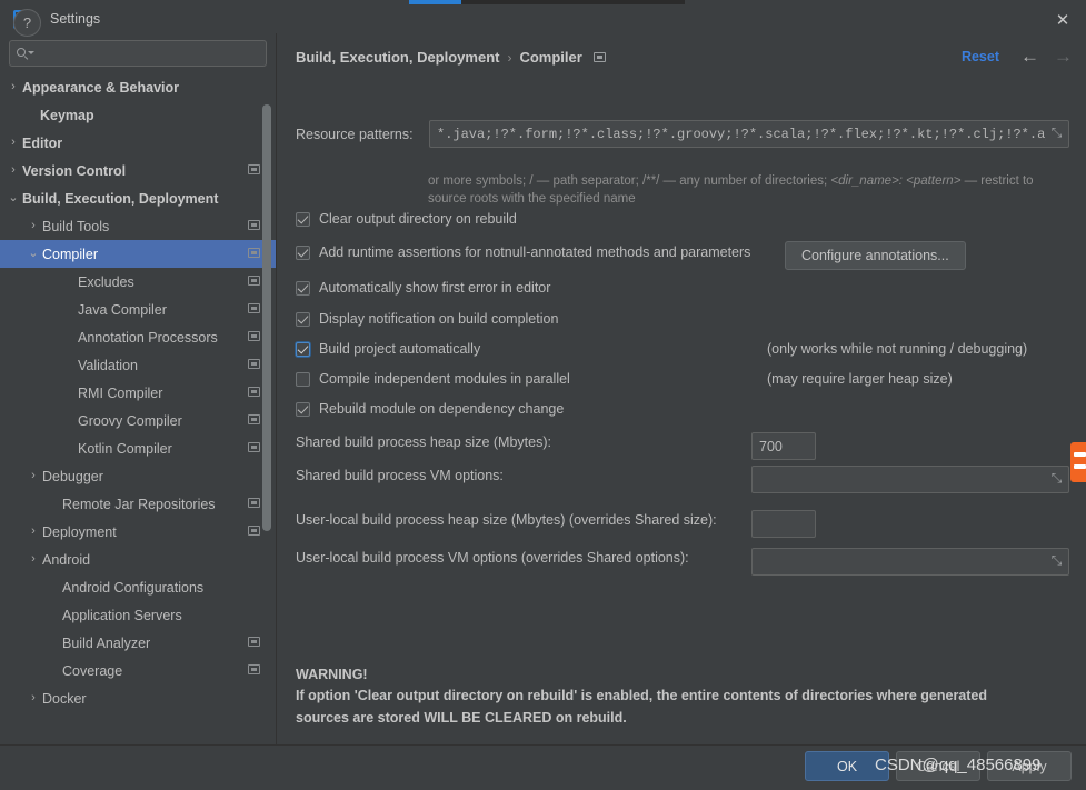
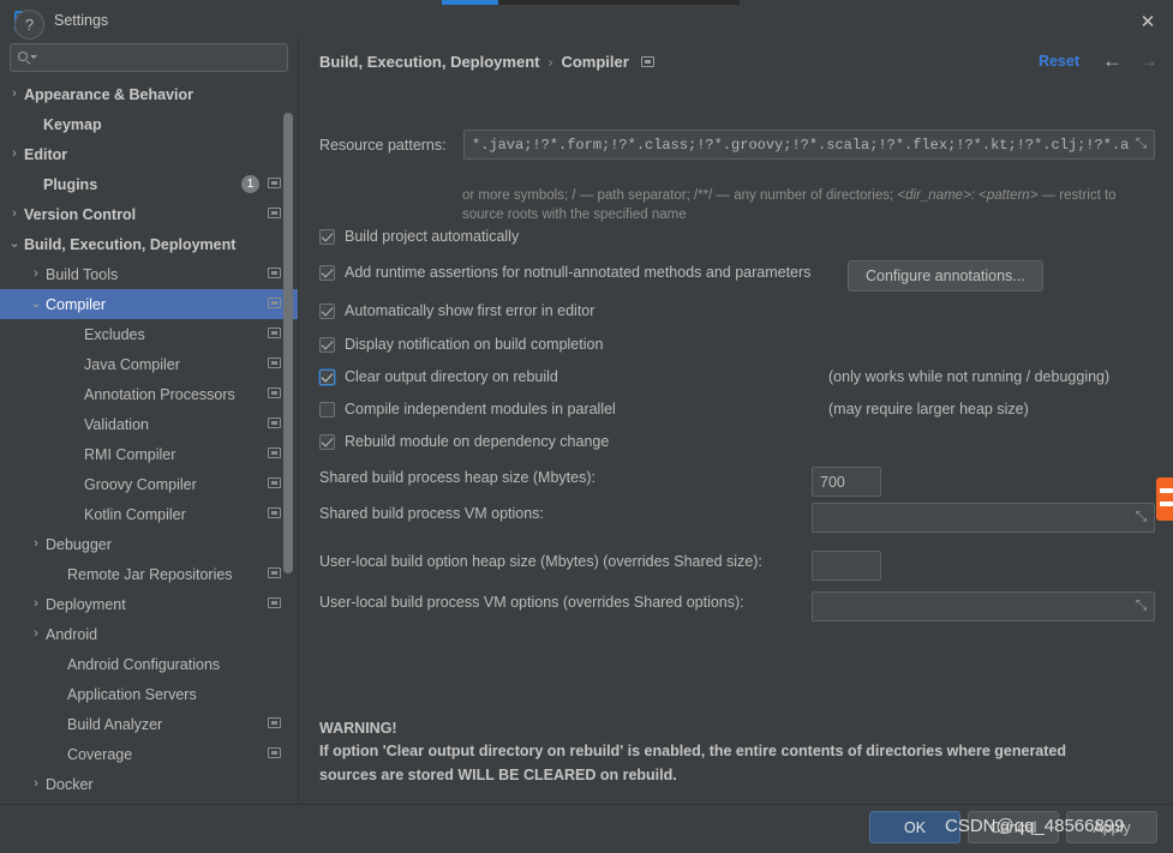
  Settings
  ✕
  ›
  Appearance & Behavior
  Keymap
  ›
  Editor
+ Plugins
+ 1
  ›
  Version Control
  ⌄
  Build, Execution, Deployment
  ›
  Build Tools
  ⌄
  Compiler
  Excludes
  Java Compiler
  Annotation Processors
  Validation
  RMI Compiler
  Groovy Compiler
  Kotlin Compiler
  ›
  Debugger
  Remote Jar Repositories
  ›
  Deployment
  ›
  Android
  Android Configurations
  Application Servers
  Build Analyzer
  Coverage
  ›
  Docker
  Build, Execution, Deployment
  ›
  Compiler
  Reset
  ←
  →
  Resource patterns:
  *.java;!?*.form;!?*.class;!?*.groovy;!?*.scala;!?*.flex;!?*.kt;!?*.clj;!?*.a
  ⤡
  or more symbols; / — path separator; /**/ — any number of directories; <dir_name>: <pattern> — restrict to
  source roots with the specified name
- Clear output directory on rebuild
+ Build project automatically
  Add runtime assertions for notnull-annotated methods and parameters
  Automatically show first error in editor
  Display notification on build completion
- Build project automatically
+ Clear output directory on rebuild
  Compile independent modules in parallel
  Rebuild module on dependency change
  Configure annotations...
  (only works while not running / debugging)
  (may require larger heap size)
  Shared build process heap size (Mbytes):
  700
  Shared build process VM options:
  ⤡
- User-local build process heap size (Mbytes) (overrides Shared size):
+ User-local build option heap size (Mbytes) (overrides Shared size):
  User-local build process VM options (overrides Shared options):
  ⤡
  WARNING!
  If option 'Clear output directory on rebuild' is enabled, the entire contents of directories where generated
  sources are stored WILL BE CLEARED on rebuild.
  ?
  OK
  Cancel
  Apply
  CSDN@qq_48566899
